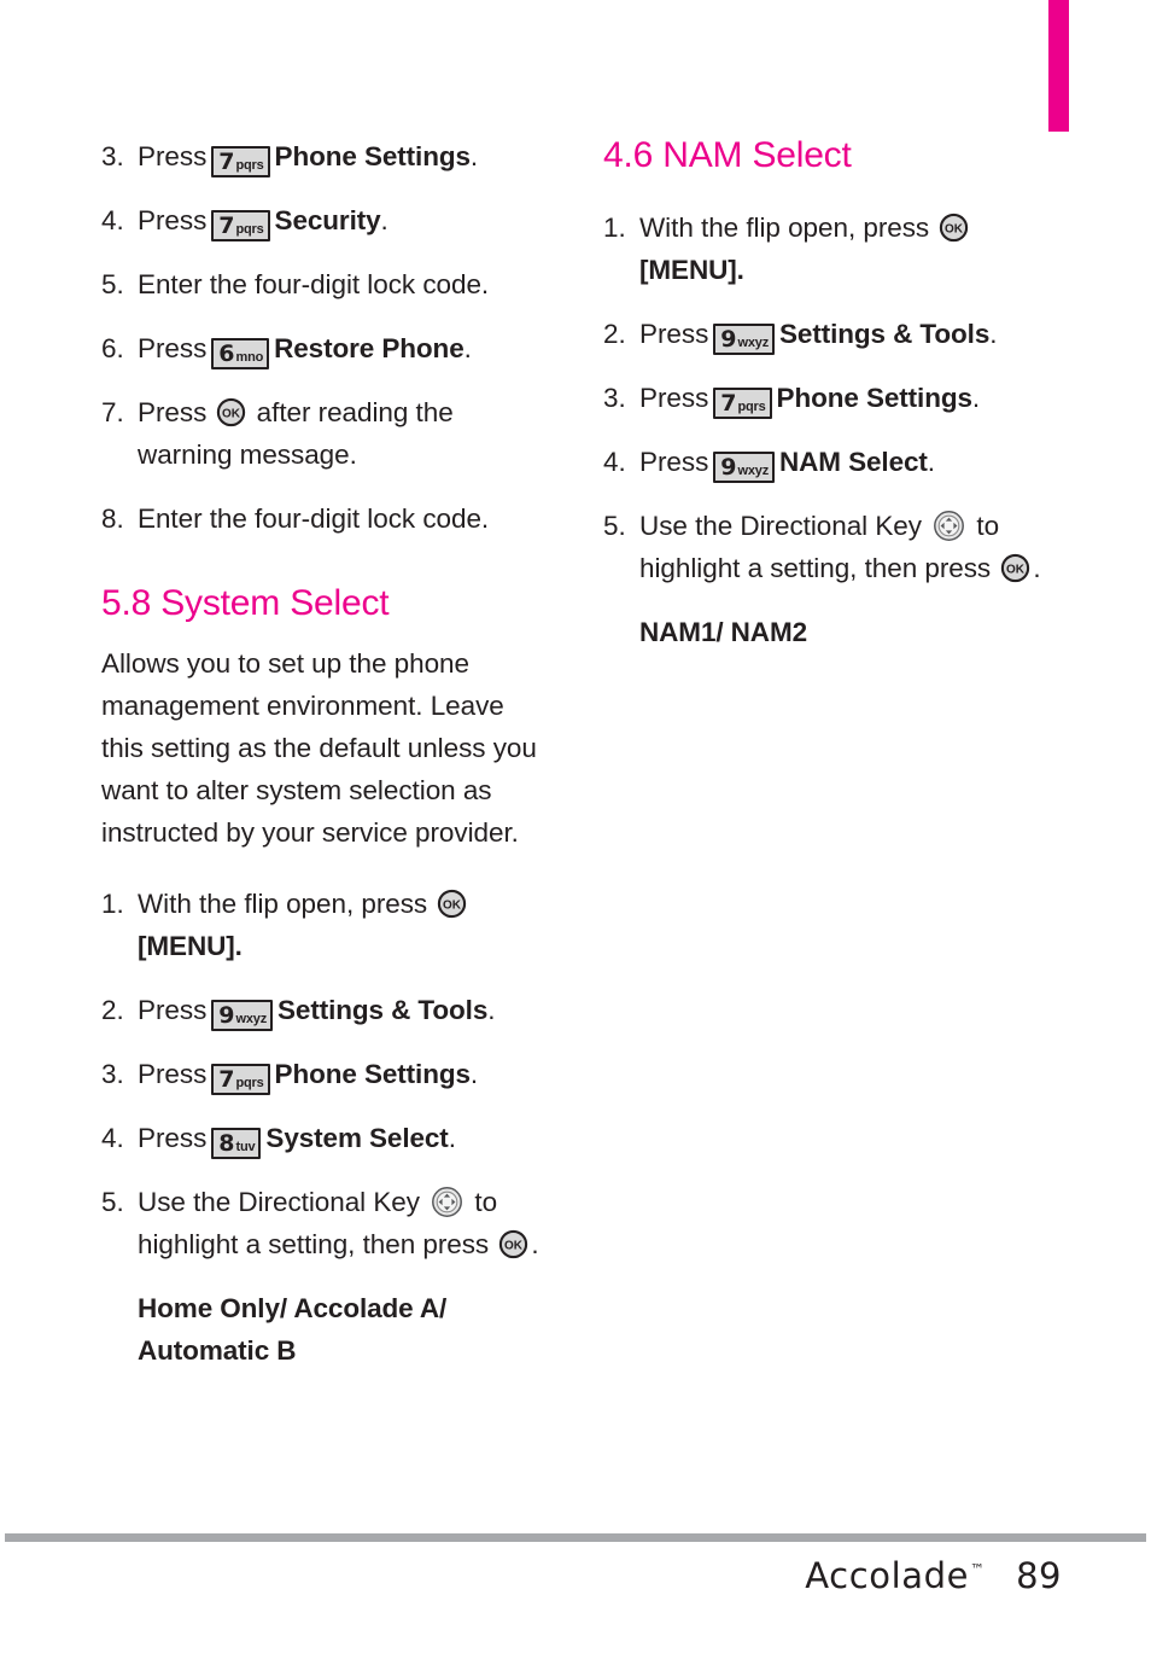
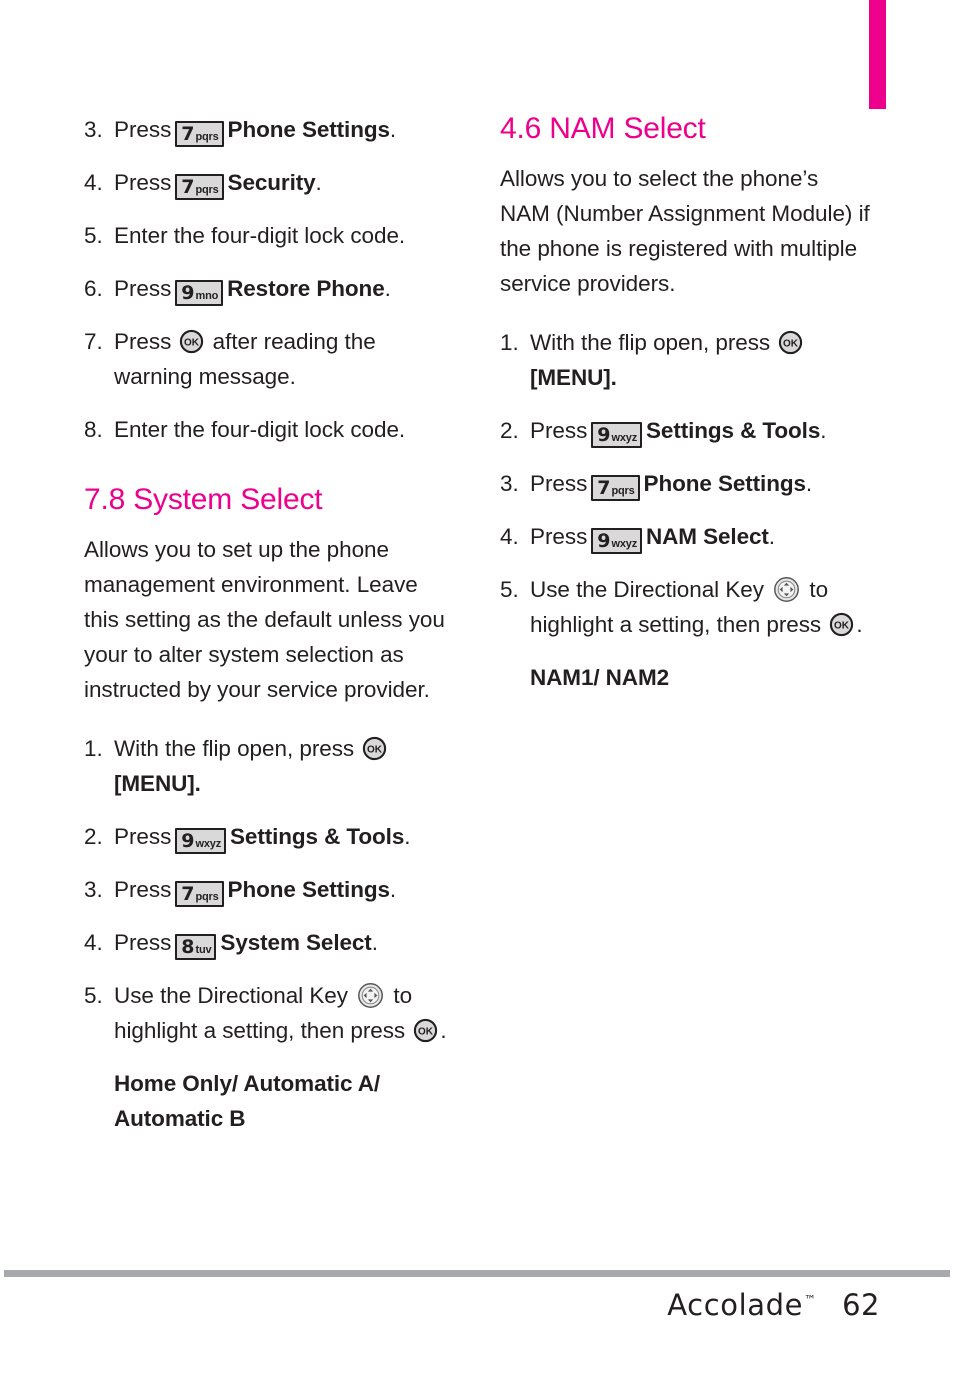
  3.
  Press 7pqrsPhone Settings.
  4.
  Press 7pqrsSecurity.
  5.
  Enter the four-digit lock code.
  6.
- Press 6mnoRestore Phone.
+ Press 9mnoRestore Phone.
  7.
  Press
  OK
  after reading the warning message.
  8.
  Enter the four-digit lock code.
- 5.8 System Select
+ 7.8 System Select
- Allows you to set up the phone management environment. Leave this setting as the default unless you want to alter system selection as instructed by your service provider.
+ Allows you to set up the phone management environment. Leave this setting as the default unless you your to alter system selection as instructed by your service provider.
  1.
  With the flip open, press
  OK
  [MENU].
  2.
  Press 9wxyzSettings & Tools.
  3.
  Press 7pqrsPhone Settings.
  4.
  Press 8tuvSystem Select.
  5.
  Use the Directional Key to highlight a setting, then press
  OK
  .
- Home Only/ Accolade A/ Automatic B
+ Home Only/ Automatic A/ Automatic B
  4.6 NAM Select
+ Allows you to select the phone’s NAM (Number Assignment Module) if the phone is registered with multiple service providers.
  1.
  With the flip open, press
  OK
  [MENU].
  2.
  Press 9wxyzSettings & Tools.
  3.
  Press 7pqrsPhone Settings.
  4.
  Press 9wxyzNAM Select.
  5.
  Use the Directional Key to highlight a setting, then press
  OK
  .
  NAM1/ NAM2
  Accolade™
- 89
+ 62
